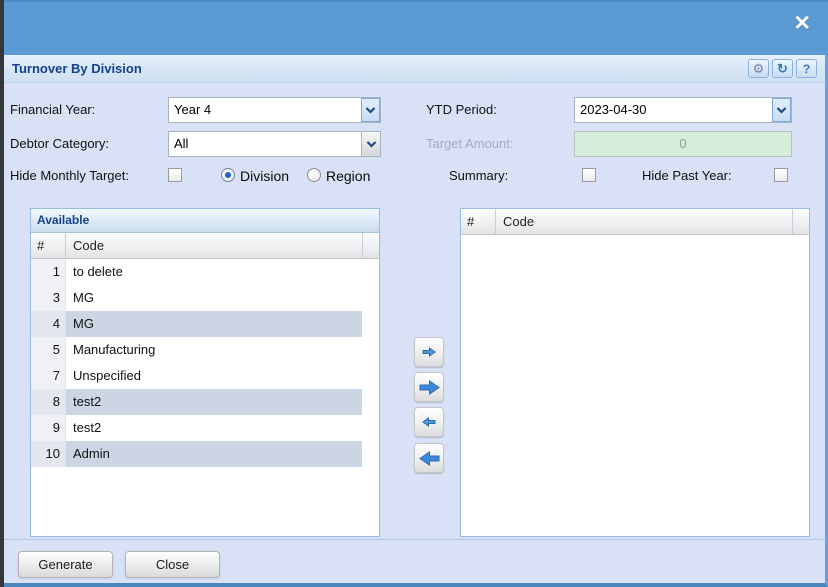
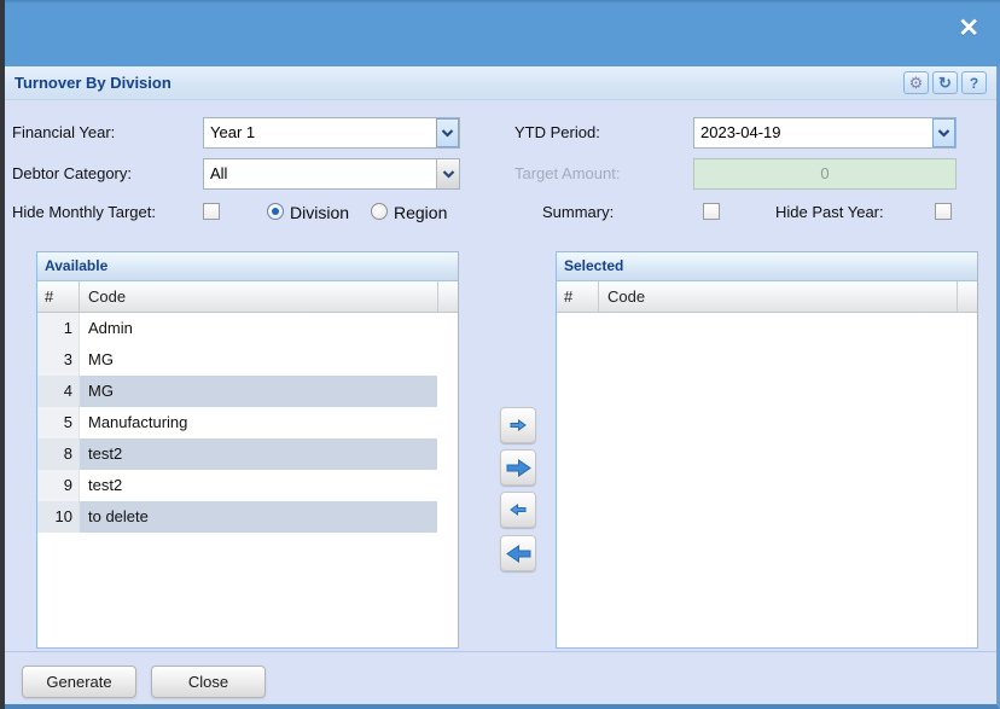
  ✕
  Turnover By Division
  ⚙
  ↻
  ?
  Financial Year:
- Year 4
+ Year 1
  Debtor Category:
  All
  Hide Monthly Target:
  Division
  Region
  YTD Period:
- 2023-04-30
+ 2023-04-19
  Target Amount:
  0
  Summary:
  Hide Past Year:
  Available
  #
  Code
  1
- to delete
+ Admin
  3
  MG
  4
  MG
  5
  Manufacturing
- 7
- Unspecified
  8
  test2
  9
  test2
  10
- Admin
+ to delete
+ Selected
  #
  Code
  Generate
  Close
